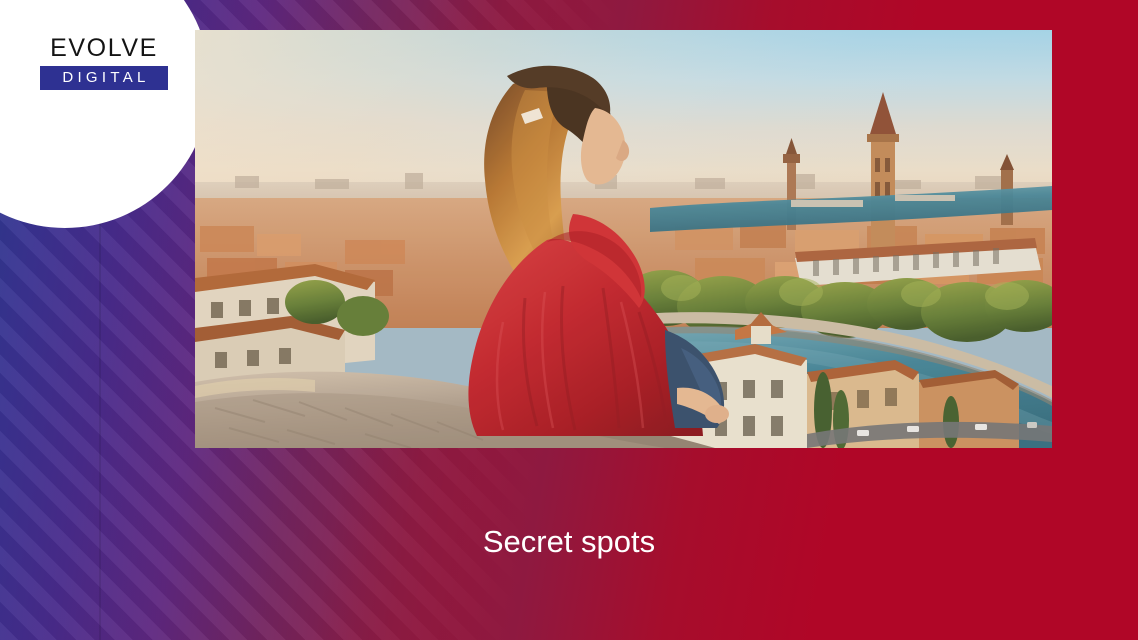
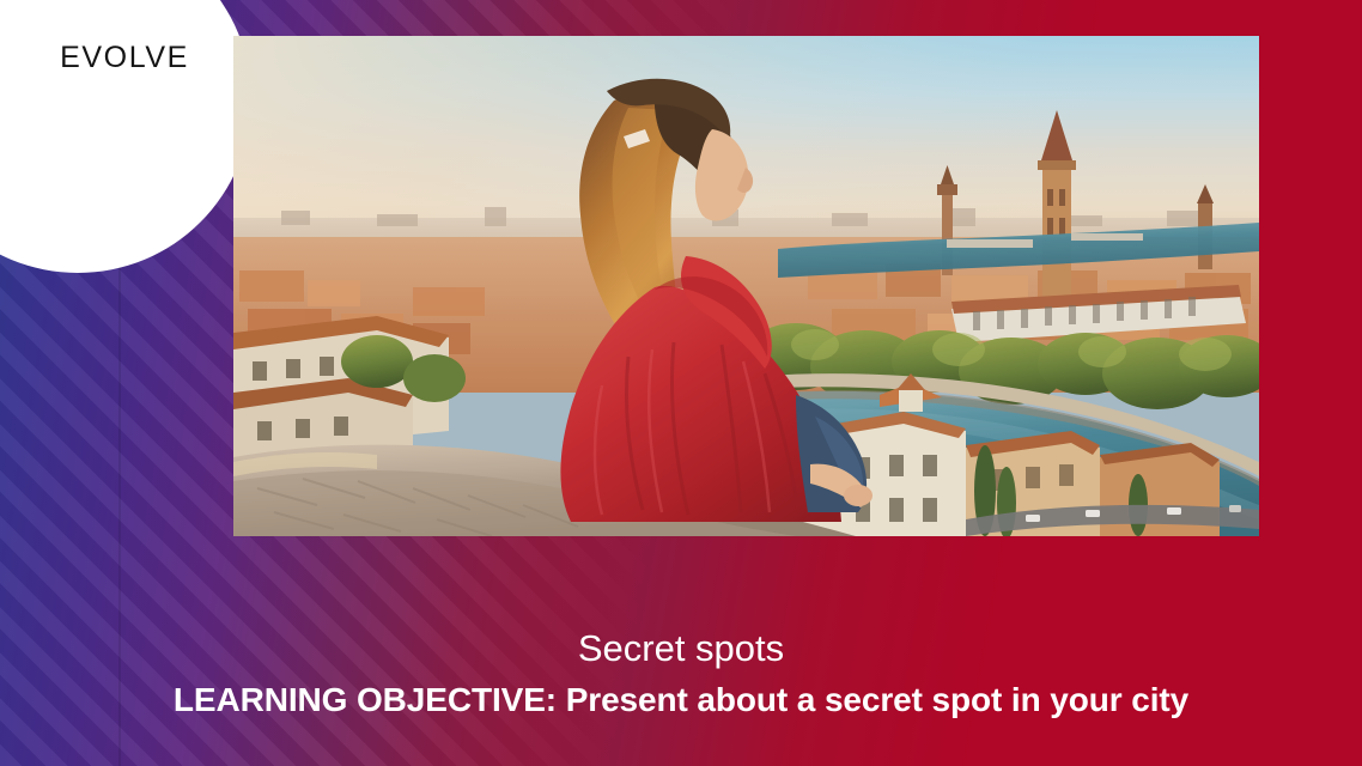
  EVOLVE
- DIGITAL
  Secret spots
+ LEARNING OBJECTIVE: Present about a secret spot in your city
